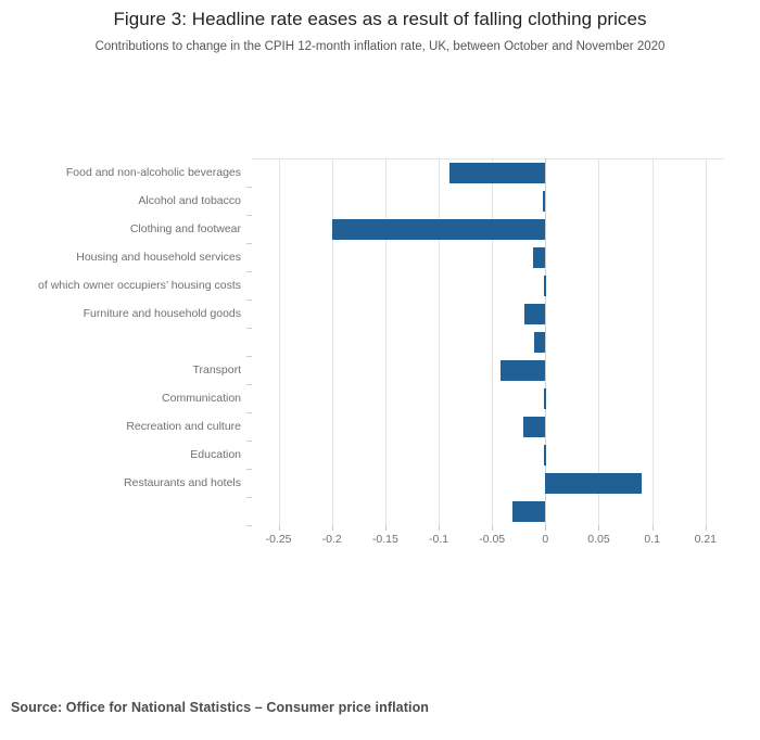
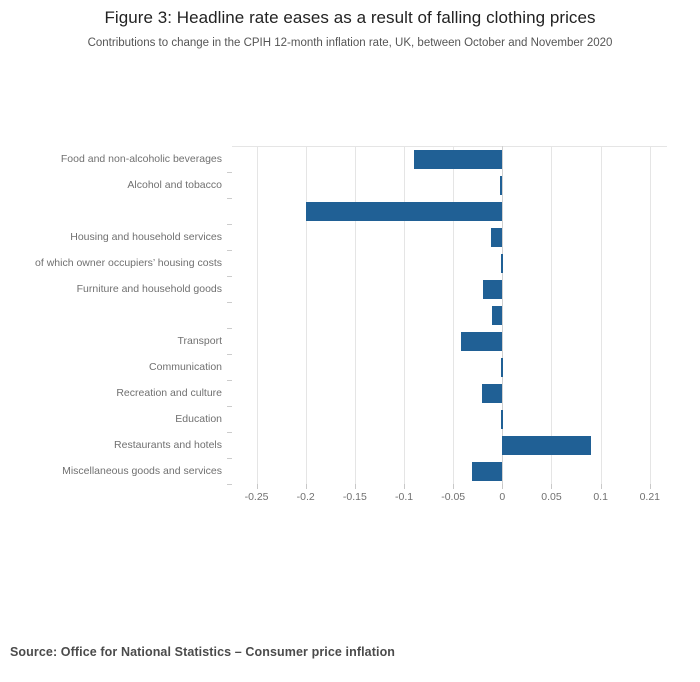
  Figure 3: Headline rate eases as a result of falling clothing prices
  Contributions to change in the CPIH 12-month inflation rate, UK, between October and November 2020
  Food and non-alcoholic beverages
  Alcohol and tobacco
- Clothing and footwear
  Housing and household services
  of which owner occupiers’ housing costs
  Furniture and household goods
  Transport
  Communication
  Recreation and culture
  Education
  Restaurants and hotels
+ Miscellaneous goods and services
  -0.25
  -0.2
  -0.15
  -0.1
  -0.05
  0
  0.05
  0.1
  0.21
  Source: Office for National Statistics – Consumer price inflation
